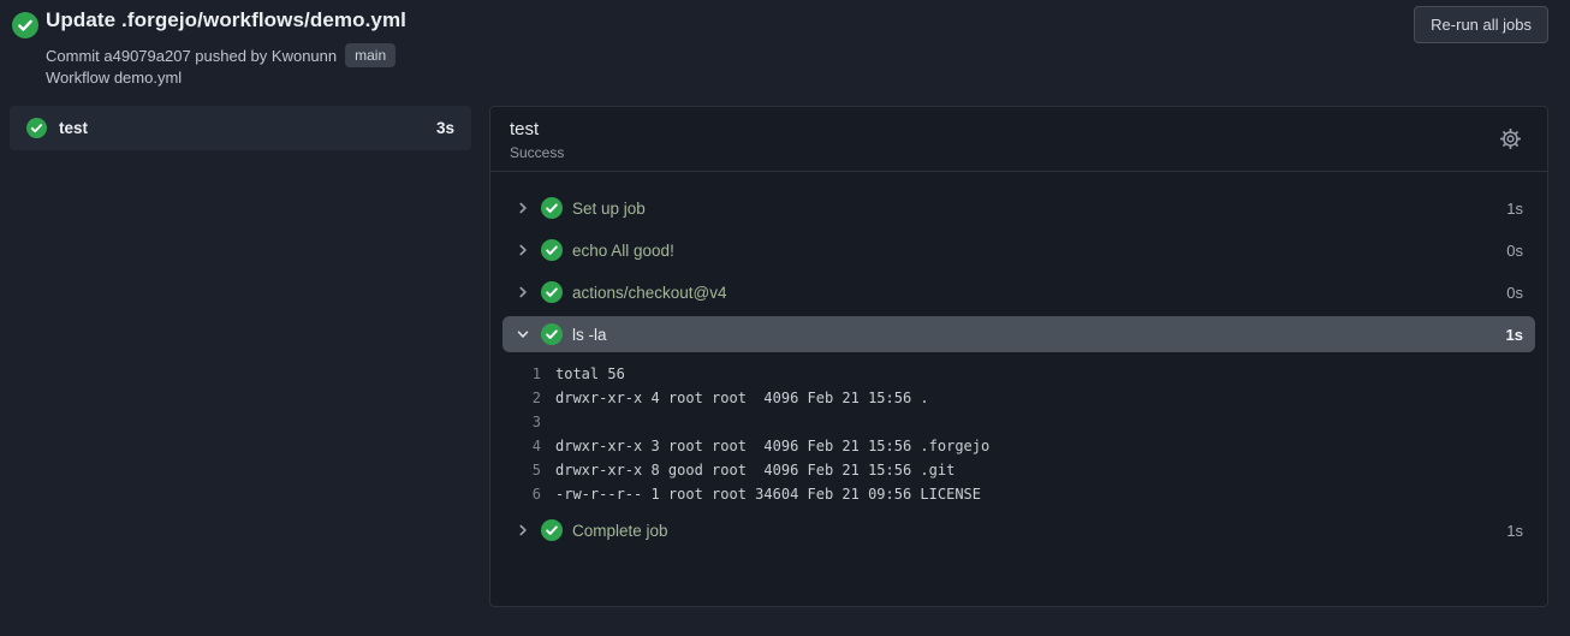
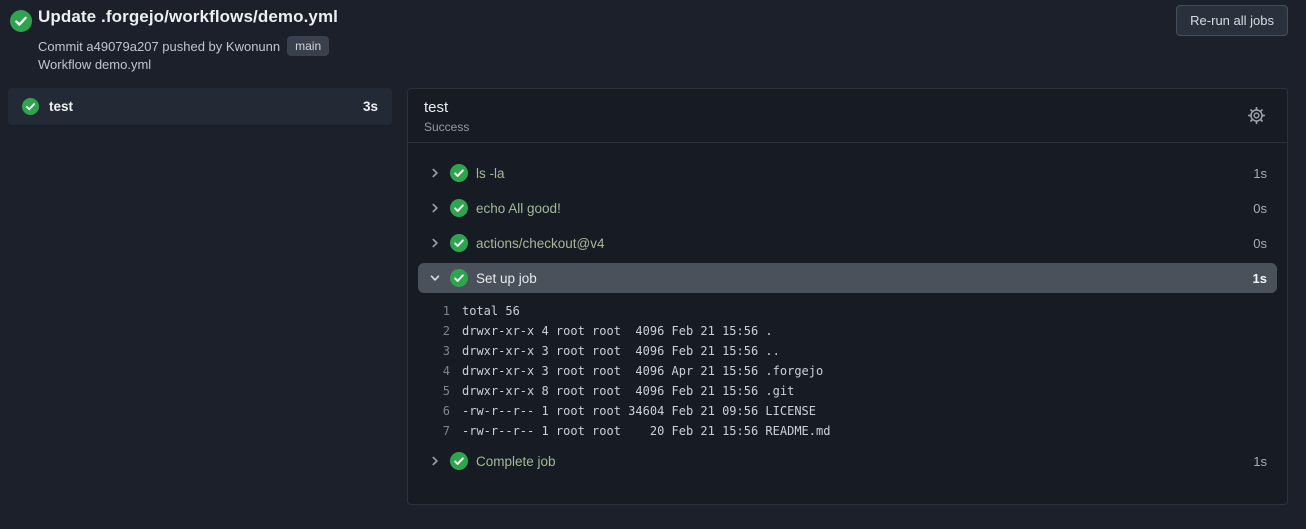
  Update .forgejo/workflows/demo.yml
  Commit a49079a207 pushed by Kwonunn
  main
  Workflow demo.yml
  Re-run all jobs
  test
  3s
  test
  Success
- Set up job
+ ls -la
  1s
  echo All good!
  0s
  actions/checkout@v4
  0s
- ls -la
+ Set up job
  1s
  1
  total 56
  2
  drwxr-xr-x 4 root root 4096 Feb 21 15:56 .
  3
+ drwxr-xr-x 3 root root 4096 Feb 21 15:56 ..
  4
- drwxr-xr-x 3 root root 4096 Feb 21 15:56 .forgejo
+ drwxr-xr-x 3 root root 4096 Apr 21 15:56 .forgejo
  5
- drwxr-xr-x 8 good root 4096 Feb 21 15:56 .git
+ drwxr-xr-x 8 root root 4096 Feb 21 15:56 .git
  6
  -rw-r--r-- 1 root root 34604 Feb 21 09:56 LICENSE
+ 7
+ -rw-r--r-- 1 root root 20 Feb 21 15:56 README.md
  Complete job
  1s
